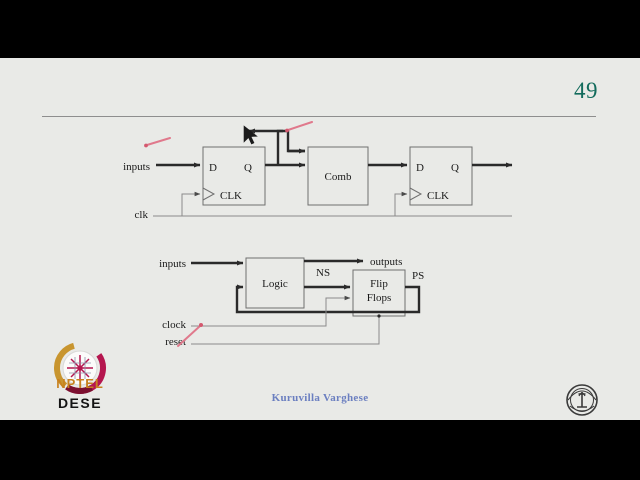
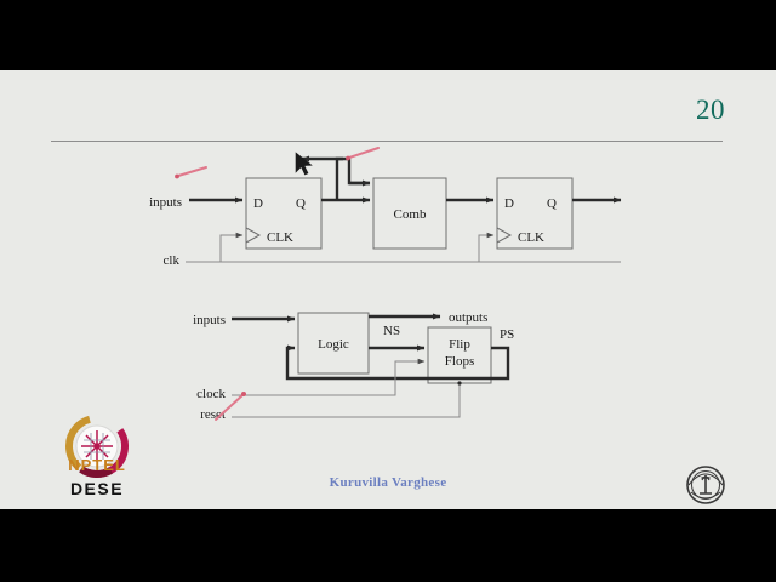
- 49
+ 20
  D
  Q
  CLK
  Comb
  D
  Q
  CLK
  inputs
  clk
  Logic
  Flip
  Flops
  inputs
  outputs
  NS
  PS
  clock
  reset
  NPTEL
  DESE
  Kuruvilla Varghese
